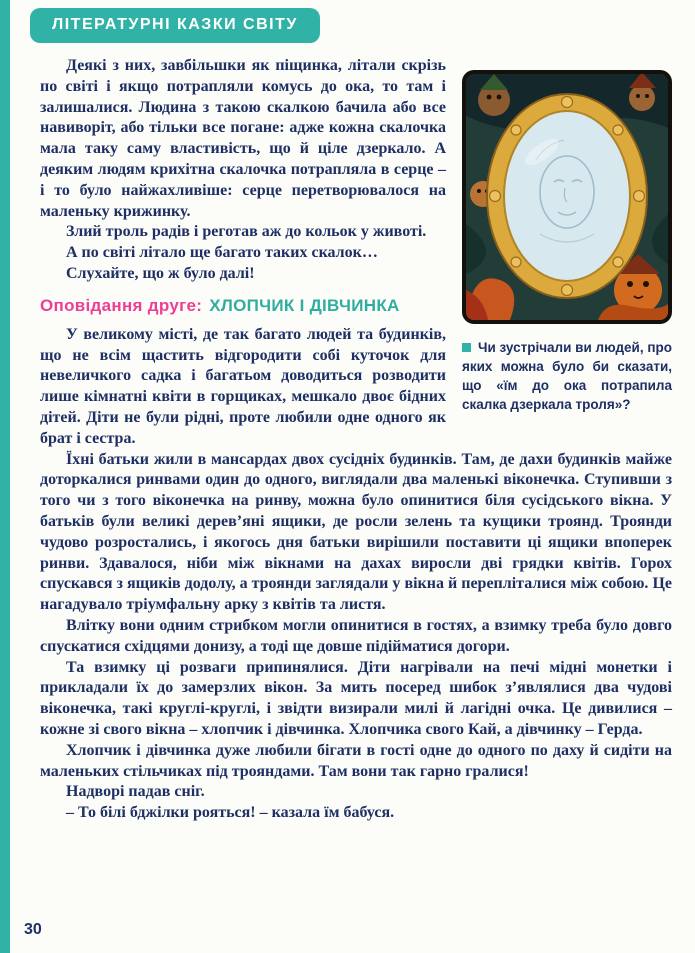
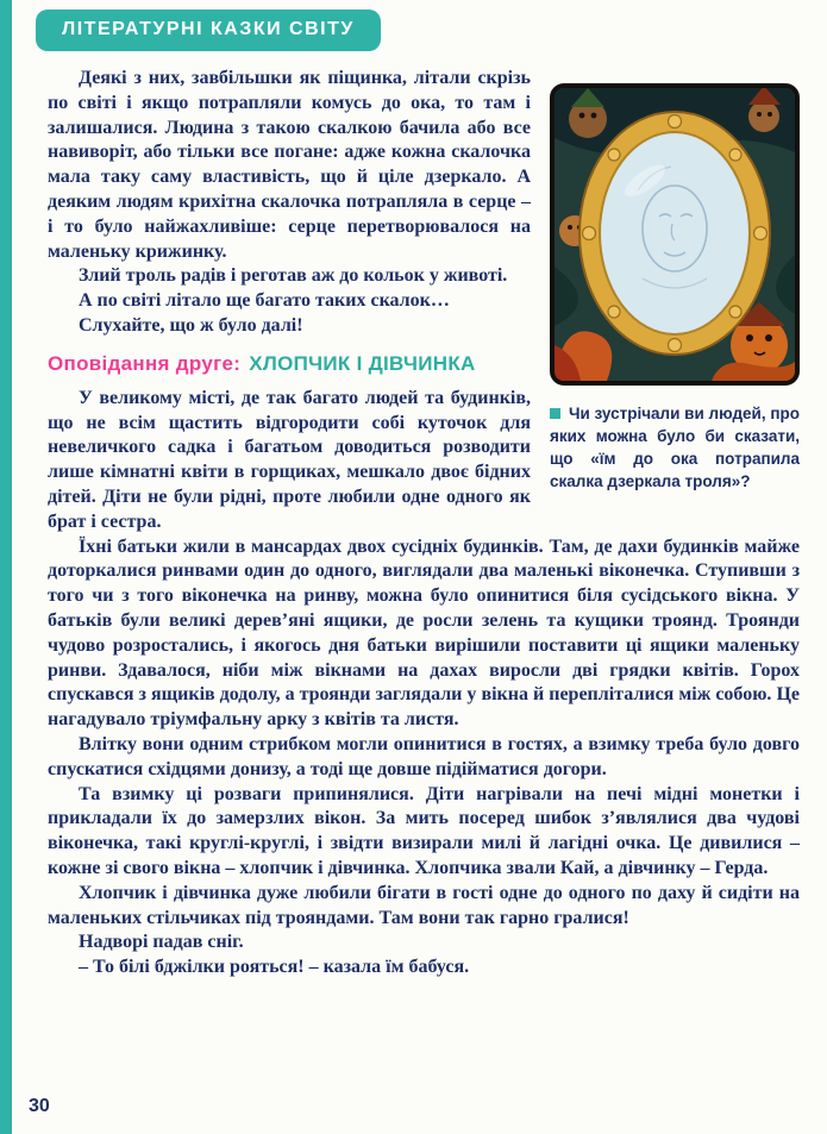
  ЛІТЕРАТУРНІ КАЗКИ СВІТУ
  Чи зустрічали ви людей, про яких можна було би сказати, що «їм до ока потрапила скалка дзеркала троля»?
  Деякі з них, завбільшки як піщинка, літали скрізь по світі і якщо потрапляли комусь до ока, то там і залишалися. Людина з такою скалкою бачила або все навиворіт, або тільки все погане: адже кожна скалочка мала таку саму властивість, що й ціле дзеркало. А деяким людям крихітна скалочка потрапляла в серце – і то було найжахливіше: серце перетворювалося на маленьку крижинку.
  Злий троль радів і реготав аж до кольок у животі.
  А по світі літало ще багато таких скалок…
  Слухайте, що ж було далі!
  Оповідання друге: ХЛОПЧИК І ДІВЧИНКА
  У великому місті, де так багато людей та будинків, що не всім щастить відгородити собі куточок для невеличкого садка і багатьом доводиться розводити лише кімнатні квіти в горщиках, мешкало двоє бідних дітей. Діти не були рідні, проте любили одне одного як брат і сестра.
- Їхні батьки жили в мансардах двох сусідніх будинків. Там, де дахи будинків майже доторкалися ринвами один до одного, виглядали два маленькі віконечка. Ступивши з того чи з того віконечка на ринву, можна було опинитися біля сусідського вікна. У батьків були великі дерев’яні ящики, де росли зелень та кущики троянд. Троянди чудово розростались, і якогось дня батьки вирішили поставити ці ящики впоперек ринви. Здавалося, ніби між вікнами на дахах виросли дві грядки квітів. Горох спускався з ящиків додолу, а троянди заглядали у вікна й перепліталися між собою. Це нагадувало тріумфальну арку з квітів та листя.
+ Їхні батьки жили в мансардах двох сусідніх будинків. Там, де дахи будинків майже доторкалися ринвами один до одного, виглядали два маленькі віконечка. Ступивши з того чи з того віконечка на ринву, можна було опинитися біля сусідського вікна. У батьків були великі дерев’яні ящики, де росли зелень та кущики троянд. Троянди чудово розростались, і якогось дня батьки вирішили поставити ці ящики маленьку ринви. Здавалося, ніби між вікнами на дахах виросли дві грядки квітів. Горох спускався з ящиків додолу, а троянди заглядали у вікна й перепліталися між собою. Це нагадувало тріумфальну арку з квітів та листя.
  Влітку вони одним стрибком могли опинитися в гостях, а взимку треба було довго спускатися східцями донизу, а тоді ще довше підійматися догори.
- Та взимку ці розваги припинялися. Діти нагрівали на печі мідні монетки і прикладали їх до замерзлих вікон. За мить посеред шибок з’являлися два чудові віконечка, такі круглі-круглі, і звідти визирали милі й лагідні очка. Це дивилися – кожне зі свого вікна – хлопчик і дівчинка. Хлопчика свого Кай, а дівчинку – Герда.
+ Та взимку ці розваги припинялися. Діти нагрівали на печі мідні монетки і прикладали їх до замерзлих вікон. За мить посеред шибок з’являлися два чудові віконечка, такі круглі-круглі, і звідти визирали милі й лагідні очка. Це дивилися – кожне зі свого вікна – хлопчик і дівчинка. Хлопчика звали Кай, а дівчинку – Герда.
  Хлопчик і дівчинка дуже любили бігати в гості одне до одного по даху й сидіти на маленьких стільчиках під трояндами. Там вони так гарно гралися!
  Надворі падав сніг.
  – То білі бджілки рояться! – казала їм бабуся.
  30
